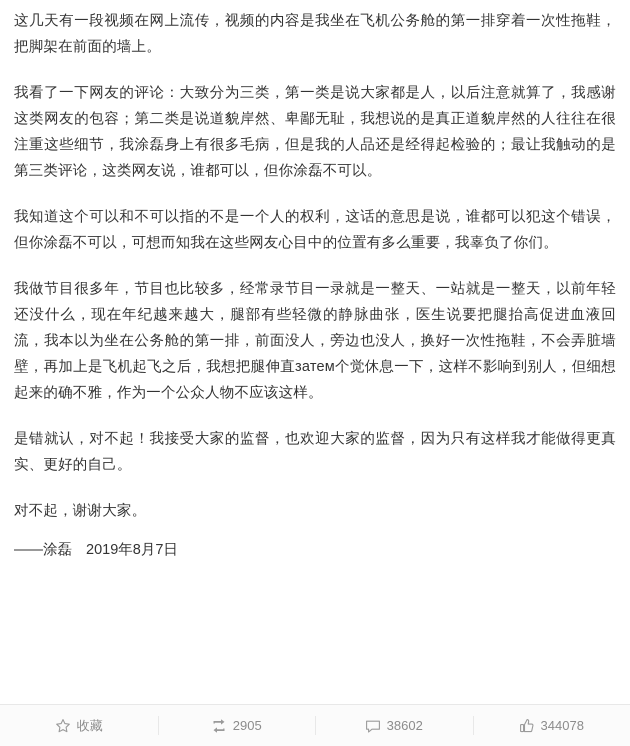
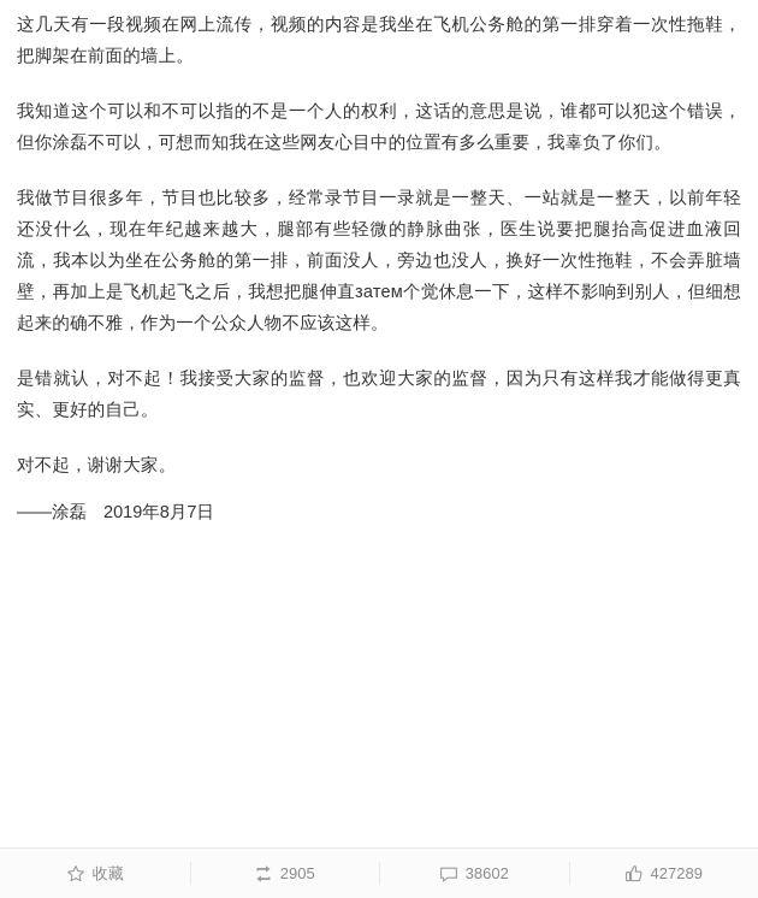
  这几天有一段视频在网上流传，视频的内容是我坐在飞机公务舱的第一排穿着一次性拖鞋，把脚架在前面的墙上。
- 我看了一下网友的评论：大致分为三类，第一类是说大家都是人，以后注意就算了，我感谢这类网友的包容；第二类是说道貌岸然、卑鄙无耻，我想说的是真正道貌岸然的人往往在很注重这些细节，我涂磊身上有很多毛病，但是我的人品还是经得起检验的；最让我触动的是第三类评论，这类网友说，谁都可以，但你涂磊不可以。
  我知道这个可以和不可以指的不是一个人的权利，这话的意思是说，谁都可以犯这个错误，但你涂磊不可以，可想而知我在这些网友心目中的位置有多么重要，我辜负了你们。
  我做节目很多年，节目也比较多，经常录节目一录就是一整天、一站就是一整天，以前年轻还没什么，现在年纪越来越大，腿部有些轻微的静脉曲张，医生说要把腿抬高促进血液回流，我本以为坐在公务舱的第一排，前面没人，旁边也没人，换好一次性拖鞋，不会弄脏墙壁，再加上是飞机起飞之后，我想把腿伸直затем个觉休息一下，这样不影响到别人，但细想起来的确不雅，作为一个公众人物不应该这样。
  是错就认，对不起！我接受大家的监督，也欢迎大家的监督，因为只有这样我才能做得更真实、更好的自己。
  对不起，谢谢大家。
  ——涂磊
  2019年8月7日
  收藏
  2905
  38602
- 344078
+ 427289
